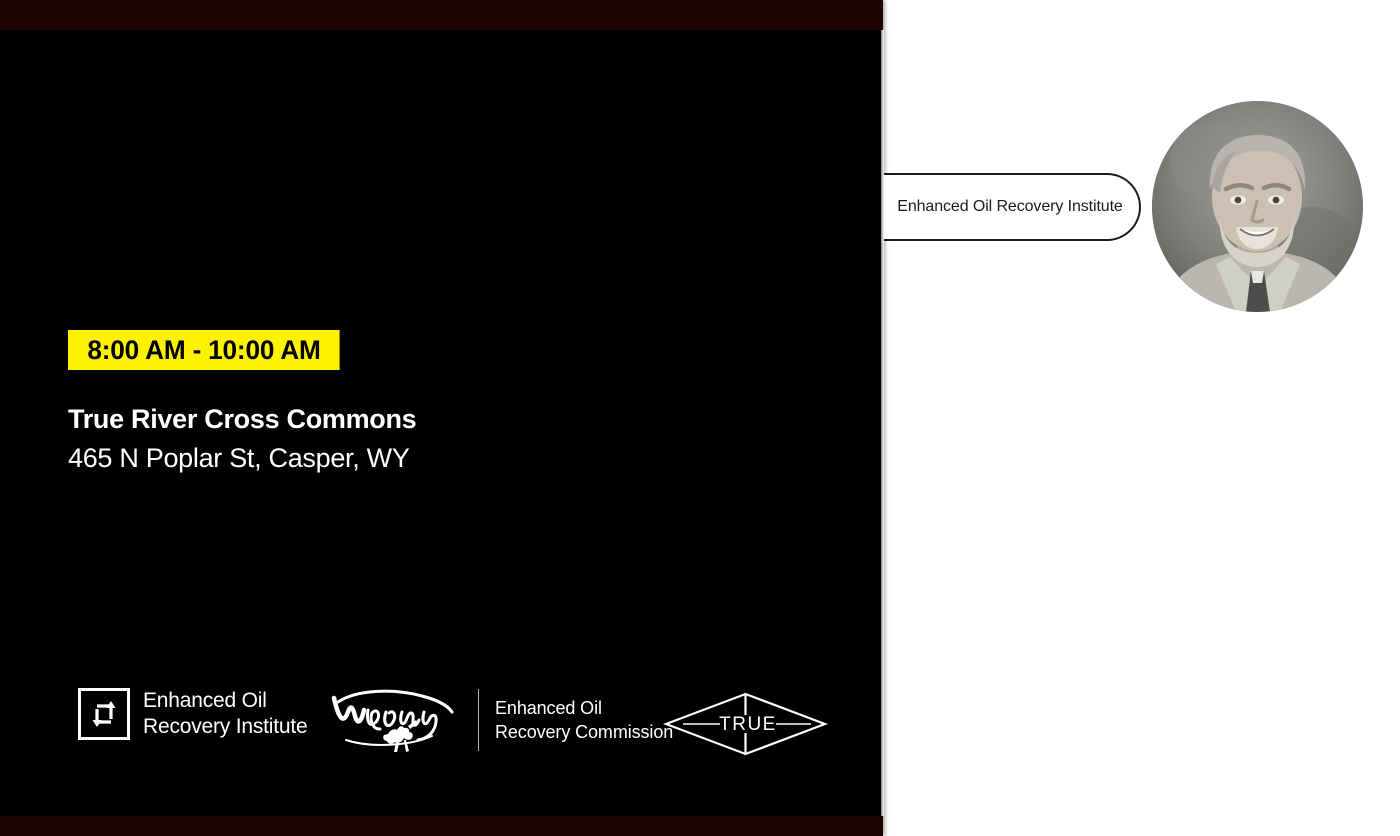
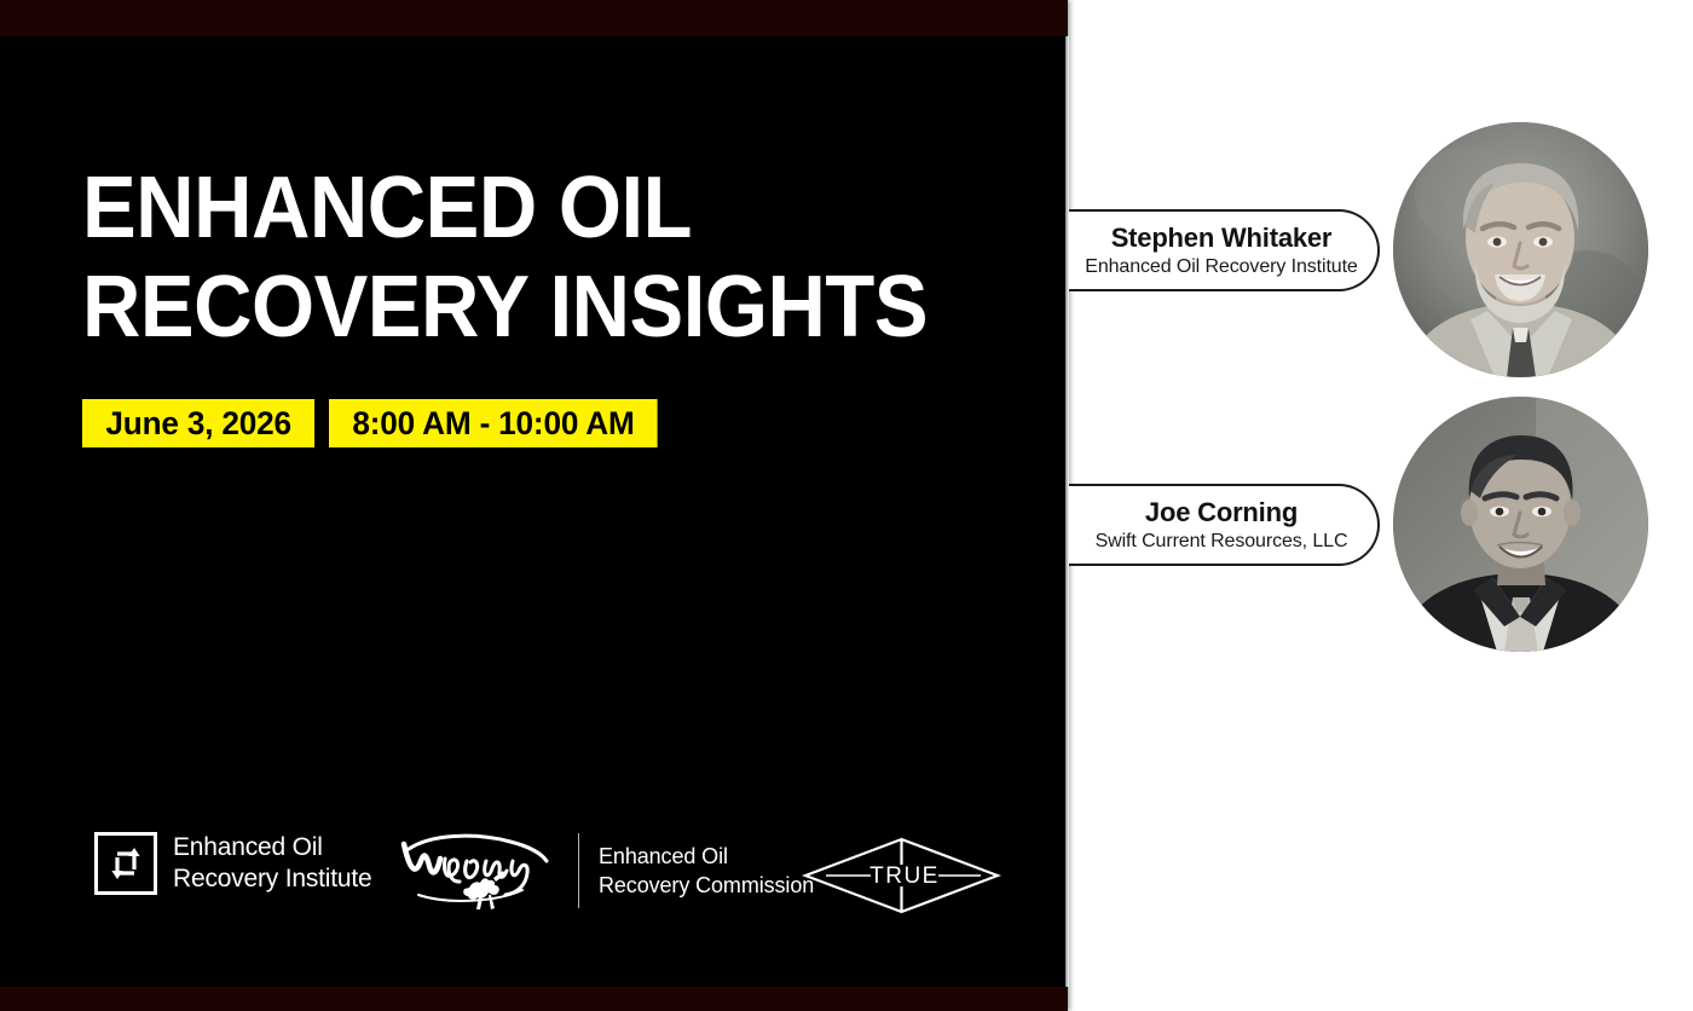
+ ENHANCED OIL
+ RECOVERY INSIGHTS
+ June 3, 2026
  8:00 AM - 10:00 AM
- True River Cross Commons
- 465 N Poplar St, Casper, WY
  Enhanced Oil
  Recovery Institute
  Enhanced Oil
  Recovery Commission
  TRUE
+ Stephen Whitaker
  Enhanced Oil Recovery Institute
+ Joe Corning
+ Swift Current Resources, LLC
